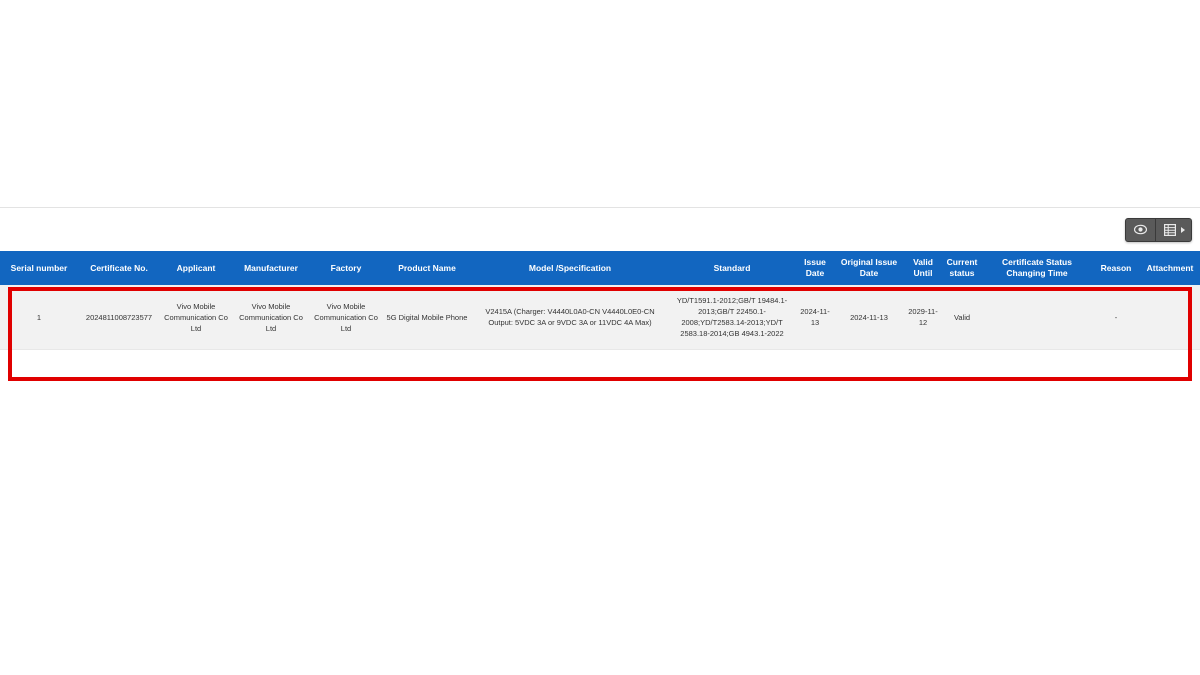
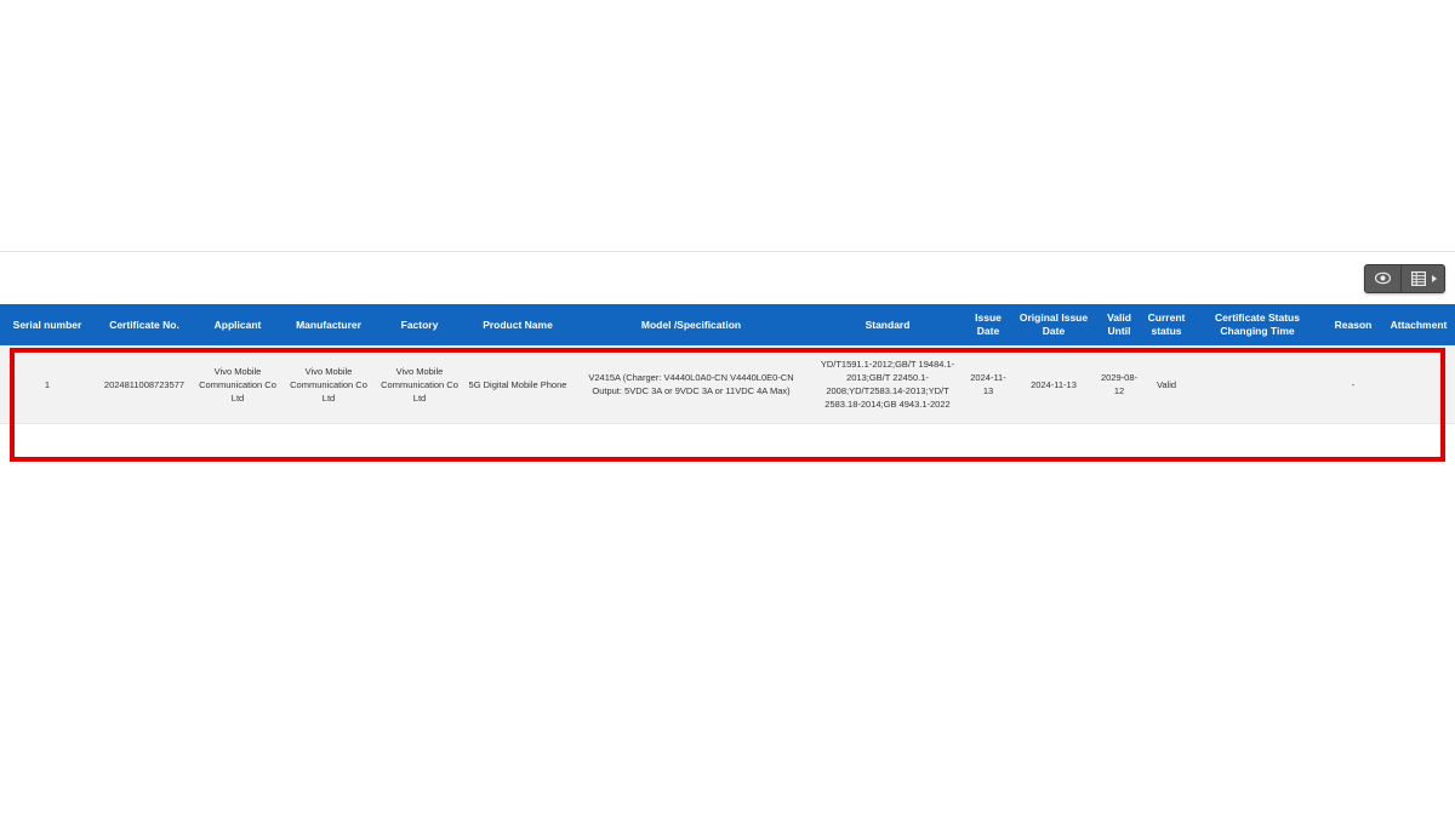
  Serial number	Certificate No.	Applicant	Manufacturer	Factory	Product Name	Model /Specification	Standard	Issue Date	Original Issue Date	Valid Until	Current status	Certificate Status Changing Time	Reason	Attachment
- 1	2024811008723577	Vivo Mobile Communication Co Ltd	Vivo Mobile Communication Co Ltd	Vivo Mobile Communication Co Ltd	5G Digital Mobile Phone	V2415A (Charger: V4440L0A0-CN V4440L0E0-CN Output: 5VDC 3A or 9VDC 3A or 11VDC 4A Max)	YD/T1591.1-2012;GB/T 19484.1-2013;GB/T 22450.1-2008;YD/T2583.14-2013;YD/T 2583.18-2014;GB 4943.1-2022	2024-11-13	2024-11-13	2029-11-12	Valid		-
+ 1	2024811008723577	Vivo Mobile Communication Co Ltd	Vivo Mobile Communication Co Ltd	Vivo Mobile Communication Co Ltd	5G Digital Mobile Phone	V2415A (Charger: V4440L0A0-CN V4440L0E0-CN Output: 5VDC 3A or 9VDC 3A or 11VDC 4A Max)	YD/T1591.1-2012;GB/T 19484.1-2013;GB/T 22450.1-2008;YD/T2583.14-2013;YD/T 2583.18-2014;GB 4943.1-2022	2024-11-13	2024-11-13	2029-08-12	Valid		-
